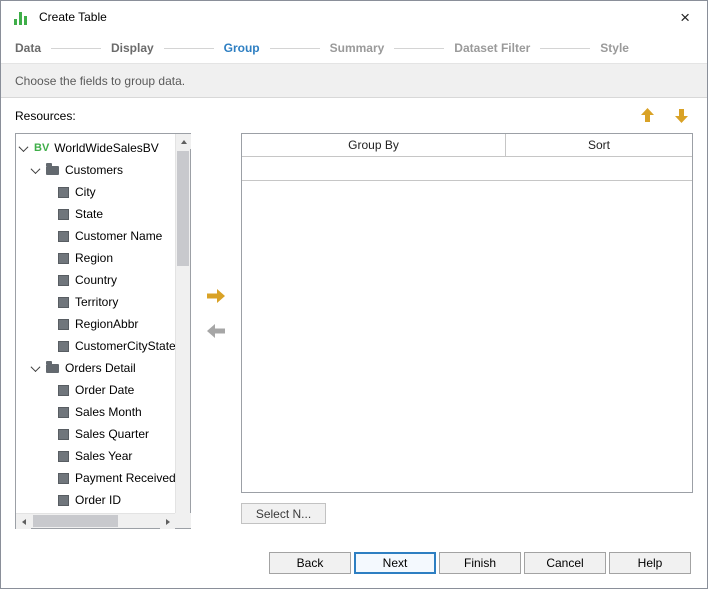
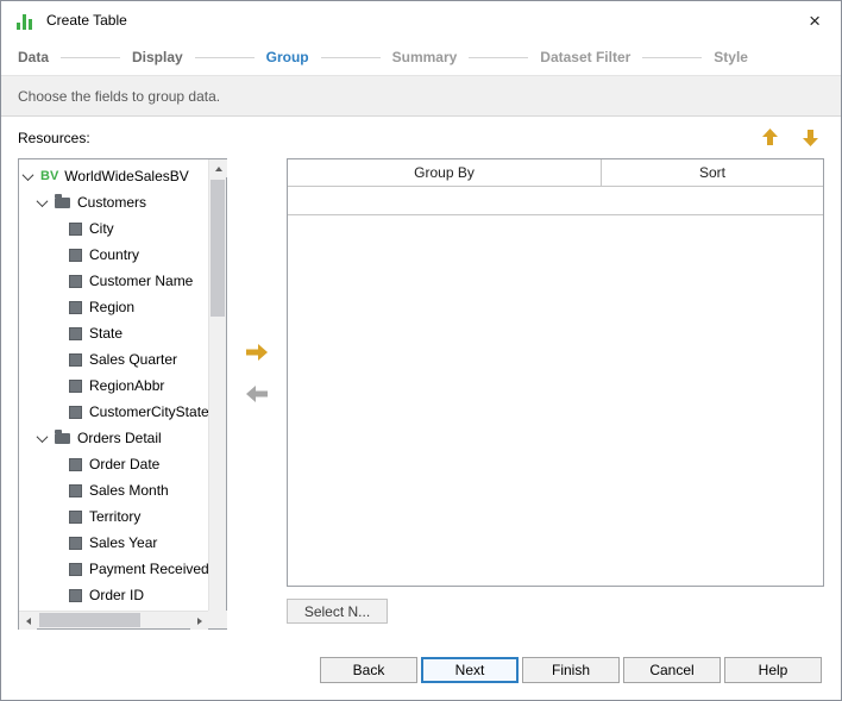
  Create Table
  ×
  Data
  Display
  Group
  Summary
  Dataset Filter
  Style
  Choose the fields to group data.
  Resources:
  BV
  WorldWideSalesBV
  Customers
  City
- State
+ Country
  Customer Name
  Region
- Country
+ State
- Territory
+ Sales Quarter
  RegionAbbr
  CustomerCityState
  Orders Detail
  Order Date
  Sales Month
- Sales Quarter
+ Territory
  Sales Year
  Payment Received
  Order ID
  Group By
  Sort
  Select N...
  Back
  Next
  Finish
  Cancel
  Help
